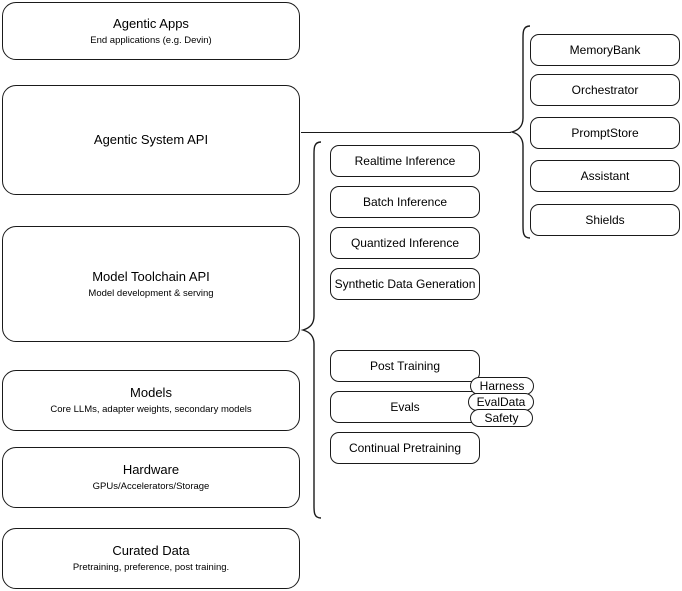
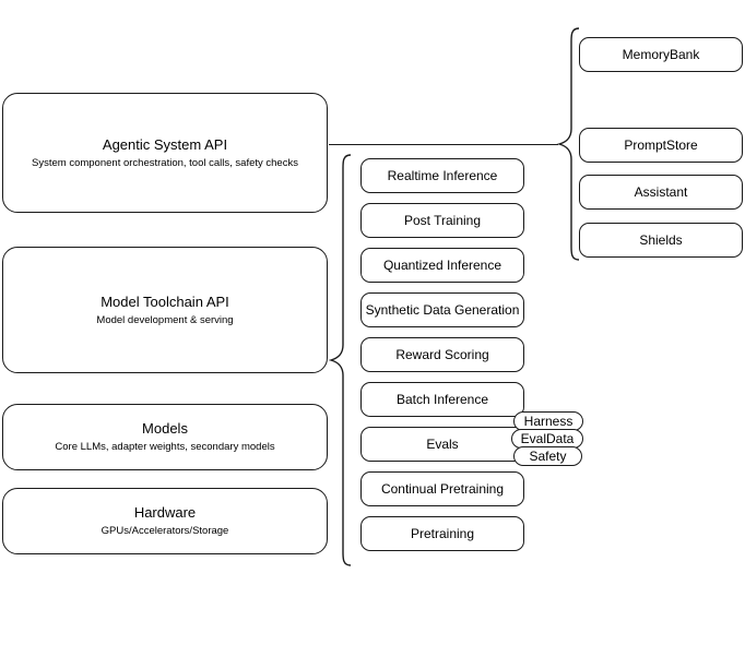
- Agentic Apps
- End applications (e.g. Devin)
  Agentic System API
+ System component orchestration, tool calls, safety checks
  Model Toolchain API
  Model development & serving
  Models
  Core LLMs, adapter weights, secondary models
  Hardware
  GPUs/Accelerators/Storage
- Curated Data
- Pretraining, preference, post training.
  Realtime Inference
- Batch Inference
+ Post Training
  Quantized Inference
  Synthetic Data Generation
+ Reward Scoring
- Post Training
+ Batch Inference
  Evals
  Continual Pretraining
+ Pretraining
  Harness
  EvalData
  Safety
  MemoryBank
- Orchestrator
  PromptStore
  Assistant
  Shields
